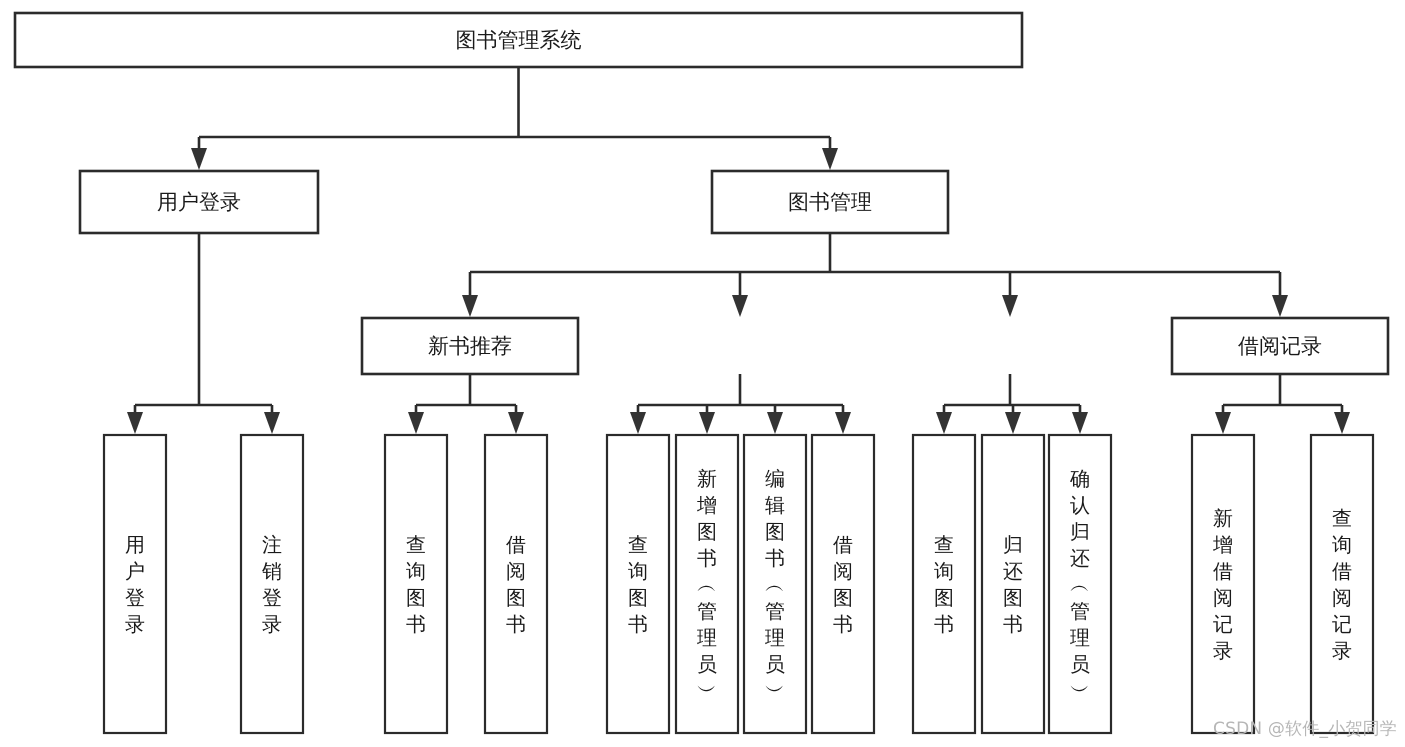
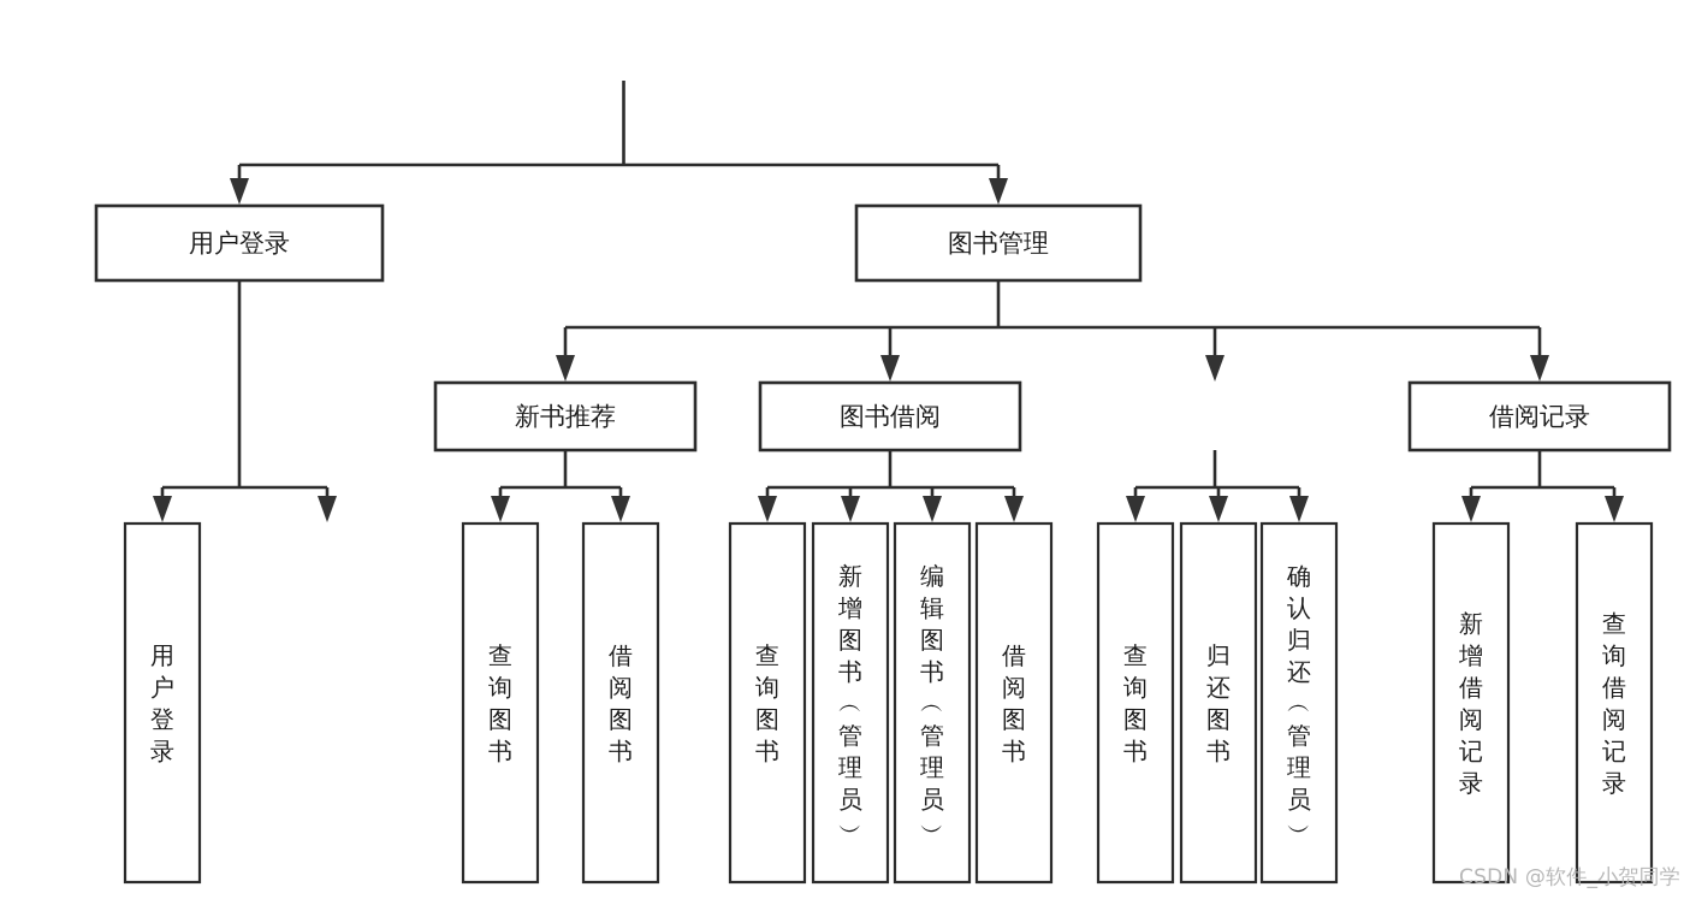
- 图书管理系统
  用户登录
  图书管理
  新书推荐
+ 图书借阅
  借阅记录
  用户登录
- 注销登录
  查询图书
  借阅图书
  查询图书
  新增图书 ︵ 管理员 ︶
  编辑图书 ︵ 管理员 ︶
  借阅图书
  查询图书
  归还图书
  确认归还 ︵ 管理员 ︶
  新增借阅记录
  查询借阅记录
  CSDN @软件_小贺同学
